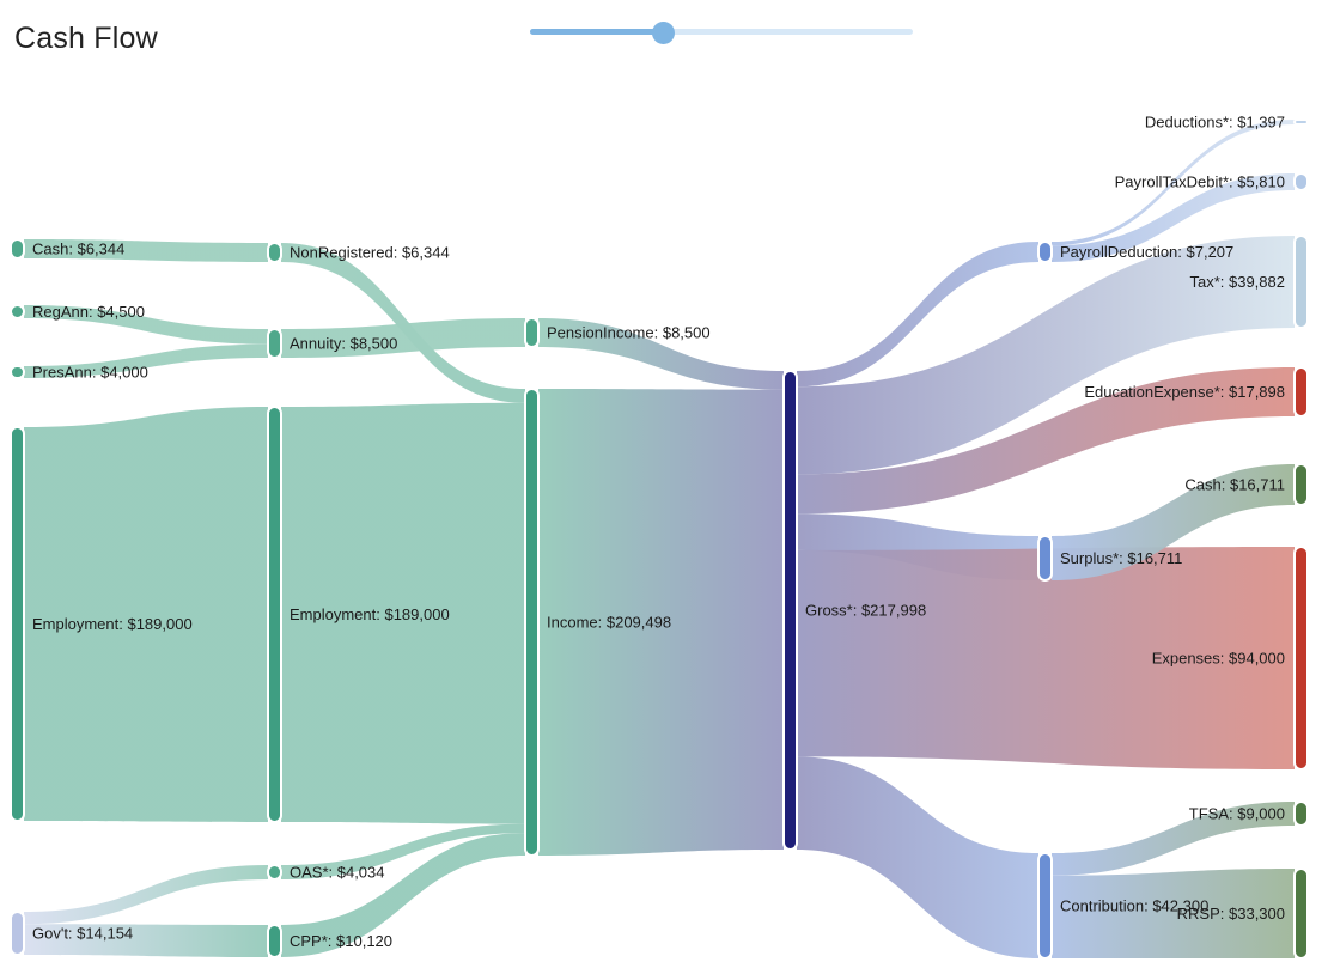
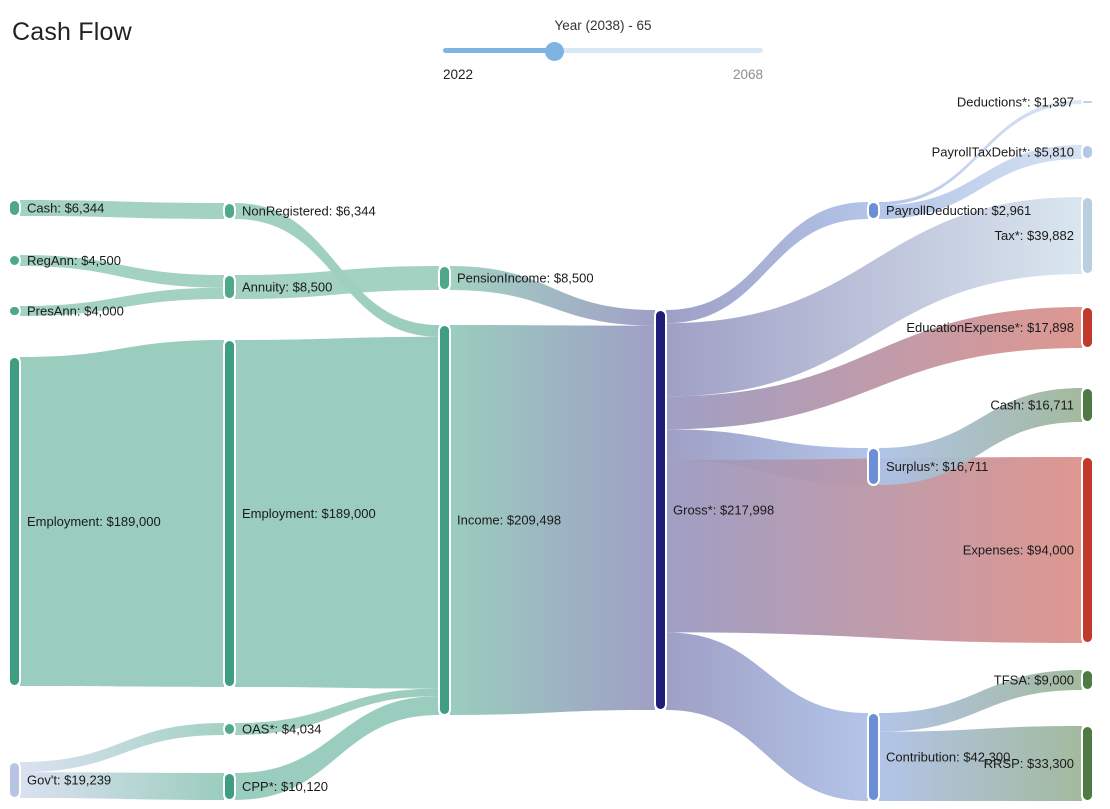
  Cash Flow
+ Year (2038) - 65
+ 2022
+ 2068
  Cash: $6,344
  RegAnn: $4,500
  PresAnn: $4,000
  Employment: $189,000
- Gov't: $14,154
+ Gov't: $19,239
  NonRegistered: $6,344
  Annuity: $8,500
  Employment: $189,000
  OAS*: $4,034
  CPP*: $10,120
  PensionIncome: $8,500
  Income: $209,498
  Gross*: $217,998
- PayrollDeduction: $7,207
+ PayrollDeduction: $2,961
  Surplus*: $16,711
  Contribution: $42,300
  Deductions*: $1,397
  PayrollTaxDebit*: $5,810
  Tax*: $39,882
  EducationExpense*: $17,898
  Cash: $16,711
  Expenses: $94,000
  TFSA: $9,000
  RRSP: $33,300
